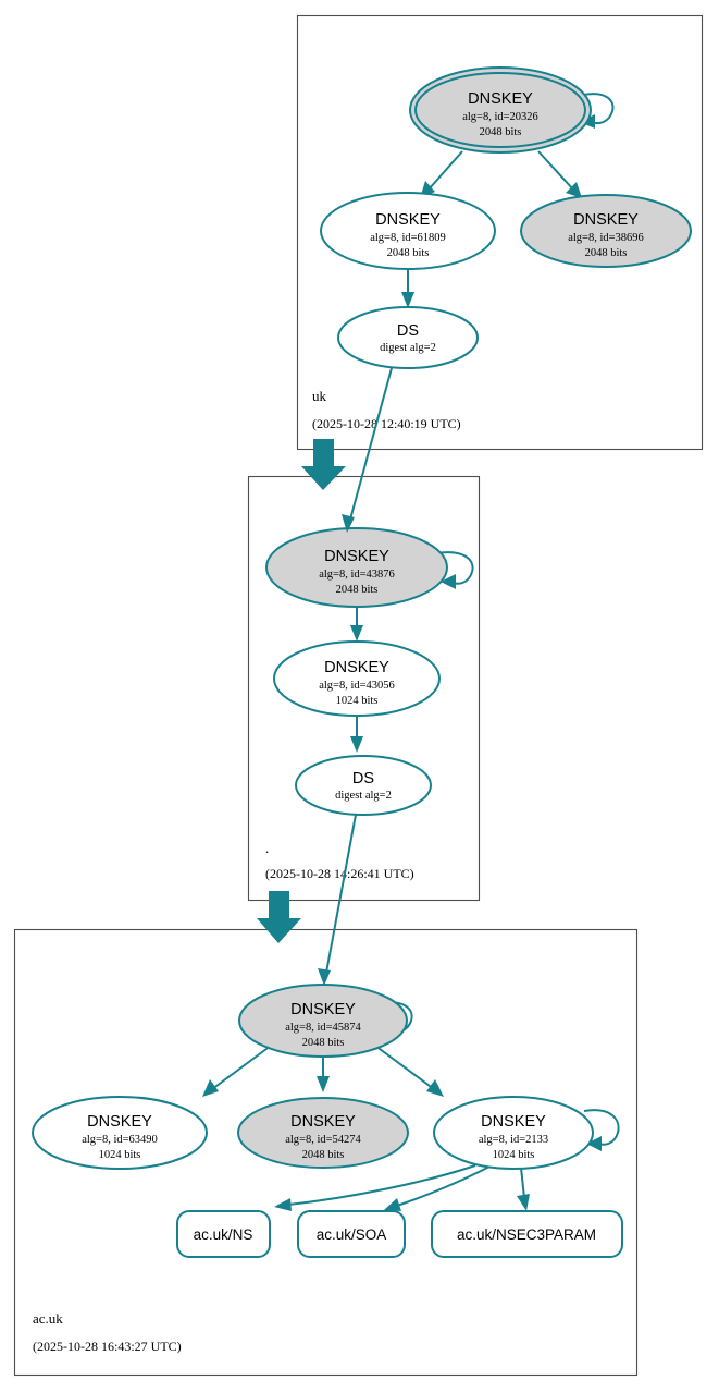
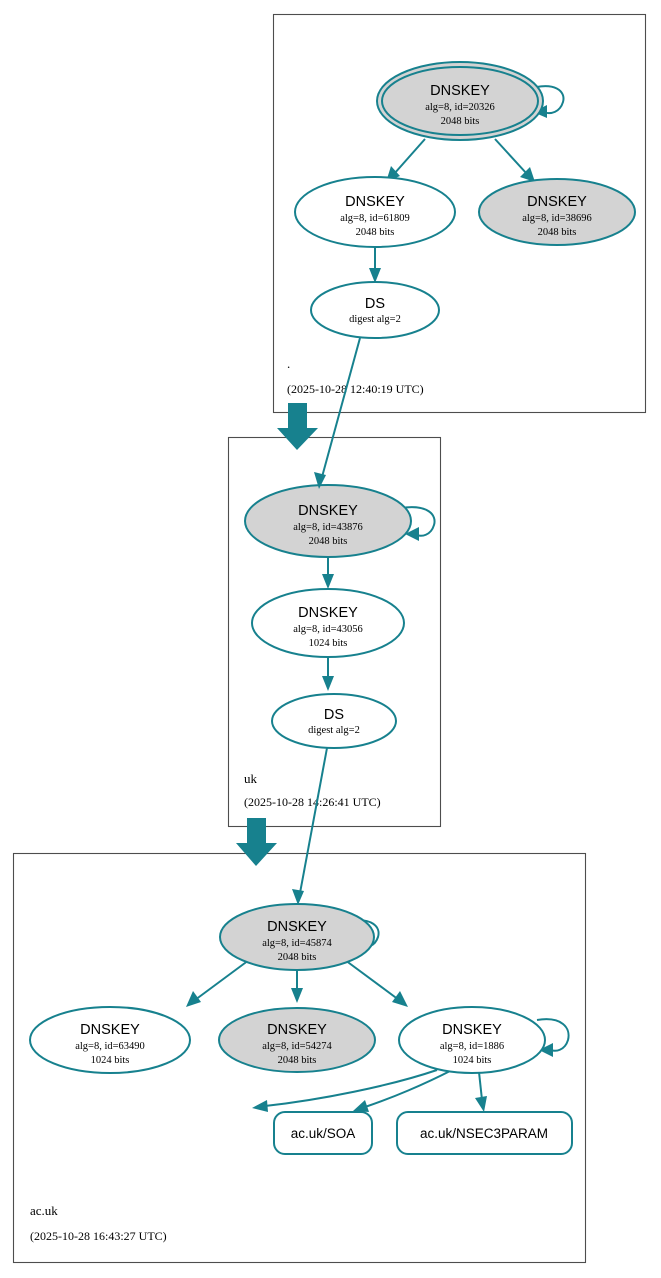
  DNSKEY
  alg=8, id=20326
  2048 bits
  DNSKEY
  alg=8, id=61809
  2048 bits
  DNSKEY
  alg=8, id=38696
  2048 bits
  DS
  digest alg=2
- uk
+ .
  (2025-10-28 12:40:19 UTC)
  DNSKEY
  alg=8, id=43876
  2048 bits
  DNSKEY
  alg=8, id=43056
  1024 bits
  DS
  digest alg=2
- .
+ uk
  (2025-10-28 1:26:41 UTC)
  DNSKEY
  alg=8, id=45874
  2048 bits
  DNSKEY
  alg=8, id=63490
  1024 bits
  DNSKEY
  alg=8, id=54274
  2048 bits
  DNSKEY
- alg=8, id=2133
+ alg=8, id=1886
  1024 bits
- ac.uk/NS
  ac.uk/SOA
  ac.uk/NSEC3PARAM
  ac.uk
  (2025-10-28 16:43:27 UTC)
